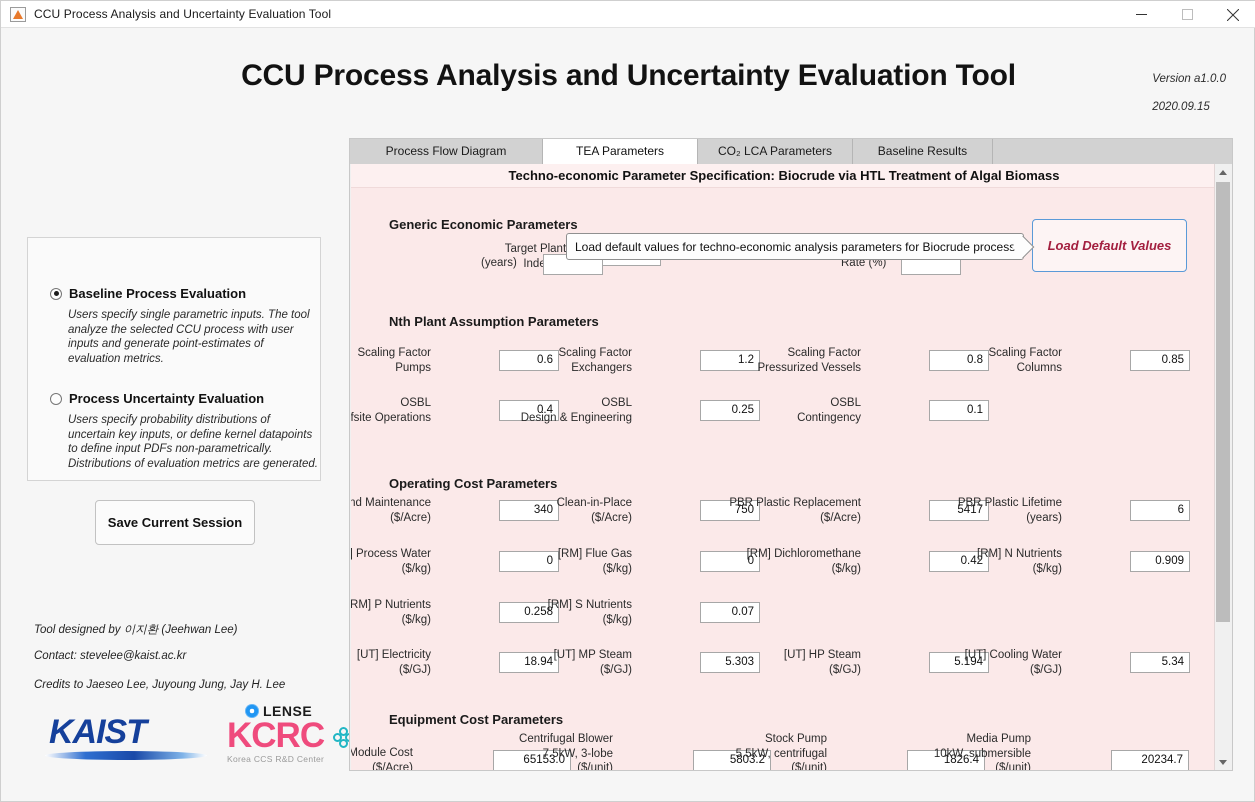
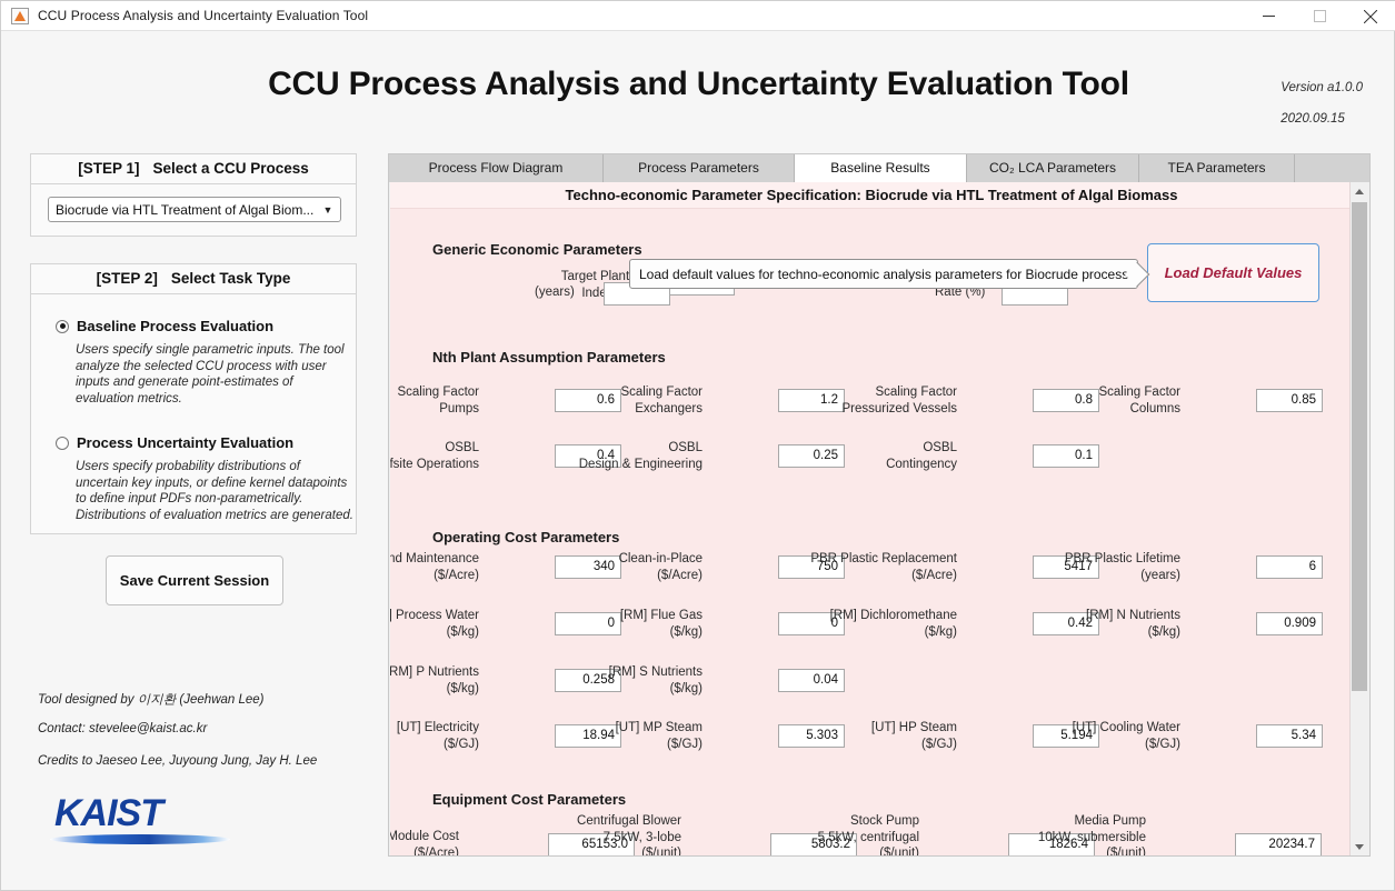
  CCU Process Analysis and Uncertainty Evaluation Tool
  CCU Process Analysis and Uncertainty Evaluation Tool
  Version a1.0.0
  2020.09.15
+ [STEP 1] Select a CCU Process
+ Biocrude via HTL Treatment of Algal Biom...
+ ▼
+ [STEP 2] Select Task Type
  Baseline Process Evaluation
  Users specify single parametric inputs. The tool analyze the selected CCU process with user inputs and generate point-estimates of evaluation metrics.
  Process Uncertainty Evaluation
  Users specify probability distributions of uncertain key inputs, or define kernel datapoints to define input PDFs non-parametrically. Distributions of evaluation metrics are generated.
  Save Current Session
  Tool designed by 이지환 (Jeehwan Lee)
  Contact: stevelee@kaist.ac.kr
  Credits to Jaeseo Lee, Juyoung Jung, Jay H. Lee
  KAIST
- LENSE
- KCRC
- Korea CCS R&D Center
  Process Flow Diagram
+ Process Parameters
- TEA Parameters
+ Baseline Results
  CO₂ LCA Parameters
- Baseline Results
+ TEA Parameters
  Techno-economic Parameter Specification: Biocrude via HTL Treatment of Algal Biomass
  Generic Economic Parameters
  Target Plant
  (years)
  Rate (%)
  Nth Plant Assumption Parameters
  Scaling Factor
  Pumps
  0.6
  Scaling Factor
  Exchangers
  1.2
  Scaling Factor
  Pressurized Vessels
  0.8
  Scaling Factor
  Columns
  0.85
  OSBL
  fsite Operations
  0.4
  OSBL
  Design & Engineering
  0.25
  OSBL
  Contingency
  0.1
  Operating Cost Parameters
  nd Maintenance
  ($/Acre)
  340
  Clean-in-Place
  ($/Acre)
  750
  PBR Plastic Replacement
  ($/Acre)
  5417
  PBR Plastic Lifetime
  (years)
  6
  ] Process Water
  ($/kg)
  0
  [RM] Flue Gas
  ($/kg)
  0
  [RM] Dichloromethane
  ($/kg)
  0.42
  [RM] N Nutrients
  ($/kg)
  0.909
  RM] P Nutrients
  ($/kg)
  0.258
  [RM] S Nutrients
  ($/kg)
- 0.07
+ 0.04
  [UT] Electricity
  ($/GJ)
  18.94
  [UT] MP Steam
  ($/GJ)
  5.303
  [UT] HP Steam
  ($/GJ)
  5.194
  [UT] Cooling Water
  ($/GJ)
  5.34
  Equipment Cost Parameters
  Module Cost
  ($/Acre)
  65153.0
  Centrifugal Blower
  7.5kW, 3-lobe
  ($/unit)
  5803.2
  Stock Pump
  5.5kW, centrifugal
  ($/unit)
  1826.4
  Media Pump
  10kW, submersible
  ($/unit)
  20234.7
  Load default values for techno-economic analysis parameters for Biocrude process
  Load Default Values
